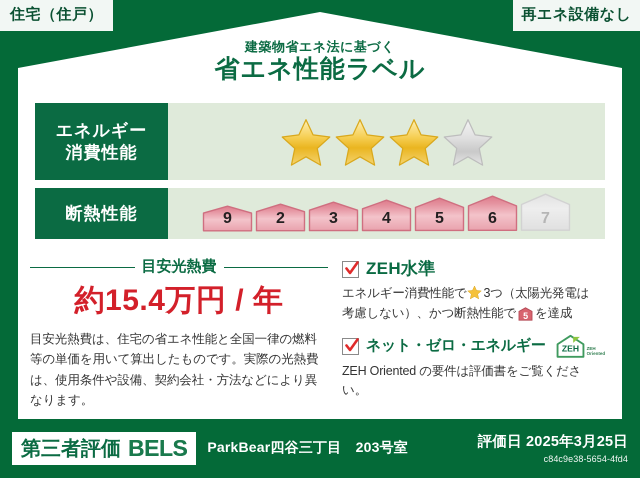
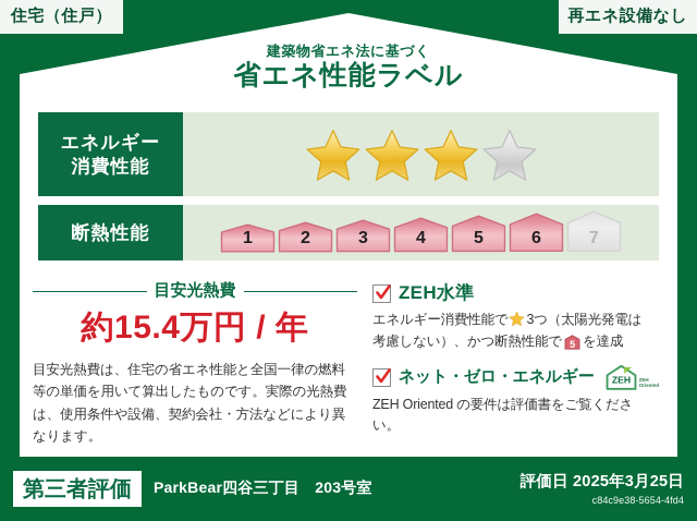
  住宅（住戸）
  再エネ設備なし
  建築物省エネ法に基づく
  省エネ性能ラベル
  エネルギー
  消費性能
  断熱性能
- 9
+ 1
  2
  3
  4
  5
  6
  7
  目安光熱費
  約15.4万円 / 年
  目安光熱費は、住宅の省エネ性能と全国一律の燃料等の単価を用いて算出したものです。実際の光熱費は、使用条件や設備、契約会社・方法などにより異なります。
  ZEH水準
  エネルギー消費性能で 3つ（太陽光発電は考慮しない）、かつ断熱性能で
  5
  を達成
  ネット・ゼロ・エネルギー
  ZEH
  ZEH Oriented の要件は評価書をご覧ください。
  第三者評価
- BELS
  ParkBear四谷三丁目 203号室
  評価日 2025年3月25日
  c84c9e38-5654-4fd4
